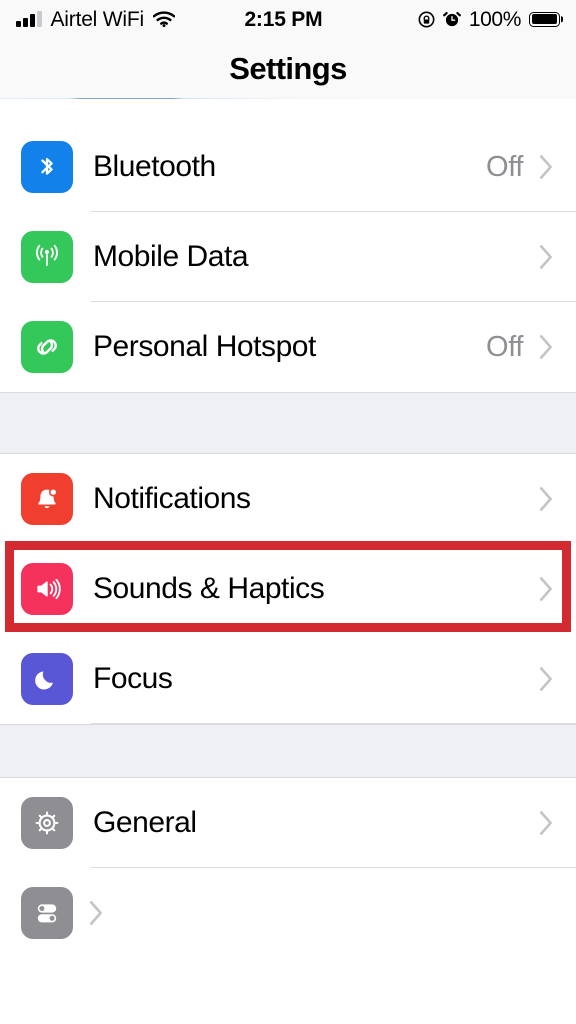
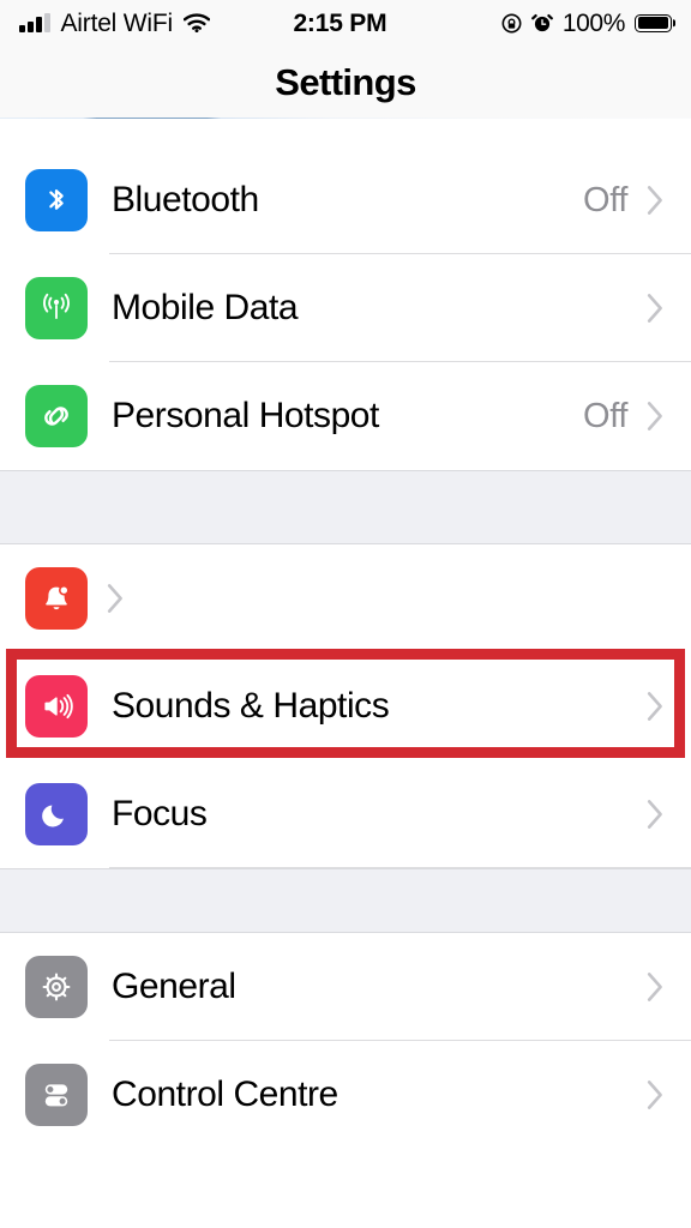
  Airtel WiFi
  2:15 PM
  100%
  Settings
  Bluetooth
  Off
  Mobile Data
  Personal Hotspot
  Off
- Notifications
  Sounds & Haptics
  Focus
  General
+ Control Centre
